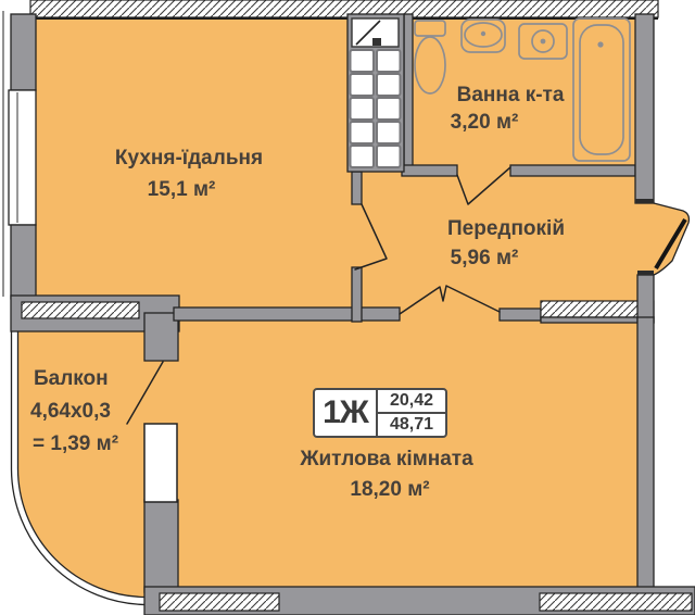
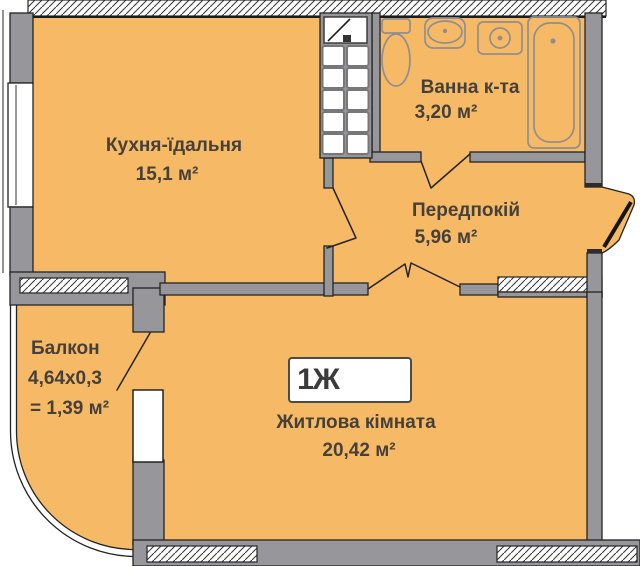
  Кухня-їдальня
  15,1 м²
  Ванна к-та
  3,20 м²
  Передпокій
  5,96 м²
  Балкон
  4,64х0,3
  = 1,39 м²
  Житлова кімната
- 18,20 м²
+ 20,42 м²
  1Ж
- 20,42
- 48,71
